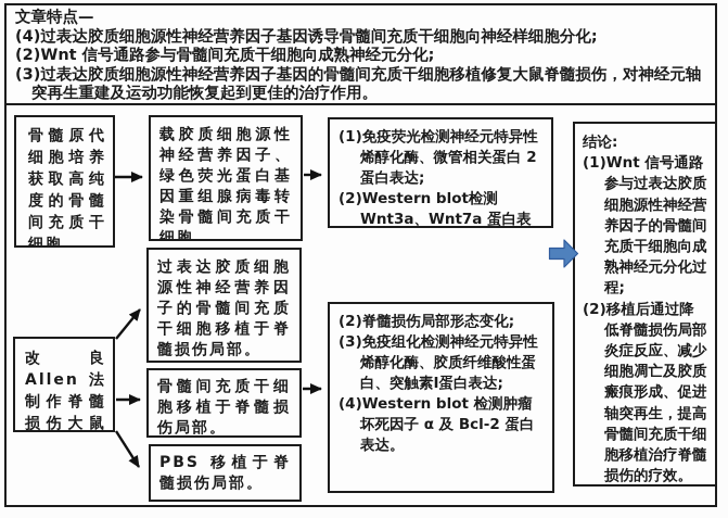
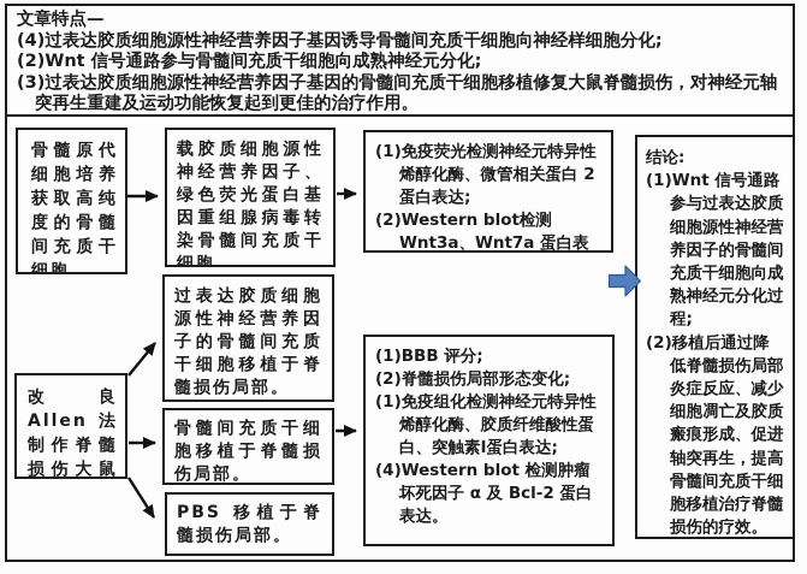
  文章特点—
  (4)过表达胶质细胞源性神经营养因子基因诱导骨髓间充质干细胞向神经样细胞分化;
  (2)Wnt 信号通路参与骨髓间充质干细胞向成熟神经元分化;
  (3)过表达胶质细胞源性神经营养因子基因的骨髓间充质干细胞移植修复大鼠脊髓损伤，对神经元轴
  突再生重建及运动功能恢复起到更佳的治疗作用。
  骨髓原代细胞培养获取高纯度的骨髓间充质干细胞。
  改良 Allen 法制作脊髓损伤大鼠
  载胶质细胞源性神经营养因子、绿色荧光蛋白基因重组腺病毒转染骨髓间充质干细胞。
  过表达胶质细胞源性神经营养因子的骨髓间充质干细胞移植于脊髓损伤局部。
  骨髓间充质干细胞移植于脊髓损伤局部。
  PBS 移植于脊髓损伤局部。
  (1)免疫荧光检测神经元特异性烯醇化酶、微管相关蛋白 2 蛋白表达;
  (2)Western blot检测 Wnt3a、Wnt7a 蛋白表
+ (1)BBB 评分;
  (2)脊髓损伤局部形态变化;
- (3)免疫组化检测神经元特异性烯醇化酶、胶质纤维酸性蛋白、突触素Ⅰ蛋白表达;
+ (1)免疫组化检测神经元特异性烯醇化酶、胶质纤维酸性蛋白、突触素Ⅰ蛋白表达;
  (4)Western blot 检测肿瘤坏死因子 α 及 Bcl-2 蛋白表达。
  结论:
  (1)Wnt 信号通路参与过表达胶质细胞源性神经营养因子的骨髓间充质干细胞向成熟神经元分化过程;
  (2)移植后通过降低脊髓损伤局部炎症反应、减少细胞凋亡及胶质瘢痕形成、促进轴突再生，提高骨髓间充质干细胞移植治疗脊髓损伤的疗效。
